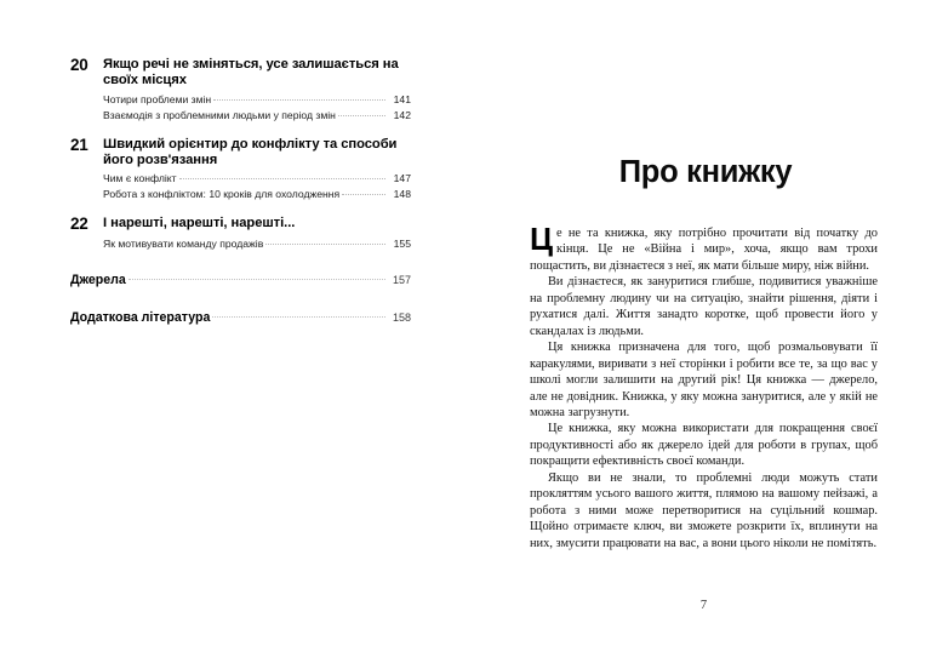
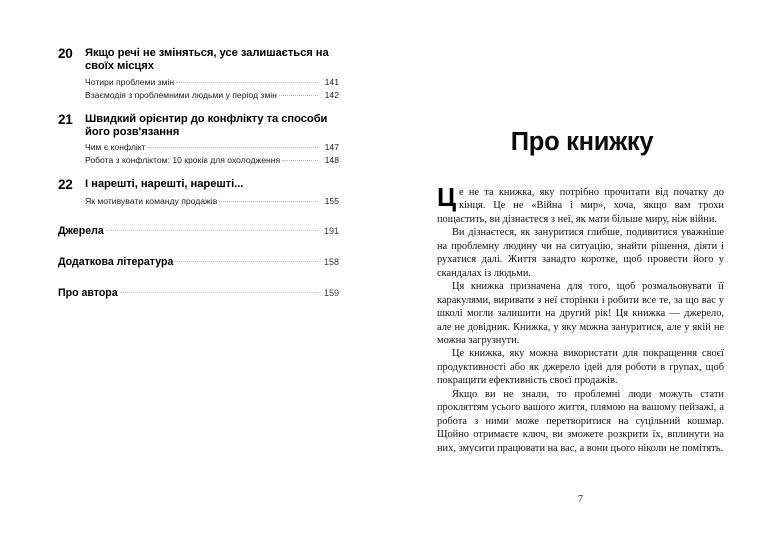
  20
  Якщо речі не зміняться, усе залишається на своїх місцях
  Чотири проблеми змін
  141
  Взаємодія з проблемними людьми у період змін
  142
  21
  Швидкий орієнтир до конфлікту та способи його розв'язання
  Чим є конфлікт
  147
  Робота з конфліктом: 10 кроків для охолодження
  148
  22
  І нарешті, нарешті, нарешті...
  Як мотивувати команду продажів
  155
  Джерела
- 157
+ 191
  Додаткова література
  158
+ Про автора
+ 159
  Про книжку
  Ц
  е не та книжка, яку потрібно прочитати від початку до кінця. Це не «Війна і мир», хоча, якщо вам трохи пощастить, ви дізнаєтеся з неї, як мати більше миру, ніж війни.
  Ви дізнаєтеся, як зануритися глибше, подивитися уважніше на проблемну людину чи на ситуацію, знайти рішення, діяти і рухатися далі. Життя занадто коротке, щоб провести його у скандалах із людьми.
  Ця книжка призначена для того, щоб розмальовувати її каракулями, виривати з неї сторінки і робити все те, за що вас у школі могли залишити на другий рік! Ця книжка — джерело, але не довідник. Книжка, у яку можна зануритися, але у якій не можна загрузнути.
- Це книжка, яку можна використати для покращення своєї продуктивності або як джерело ідей для роботи в групах, щоб покращити ефективність своєї команди.
+ Це книжка, яку можна використати для покращення своєї продуктивності або як джерело ідей для роботи в групах, щоб покращити ефективність своєї продажів.
  Якщо ви не знали, то проблемні люди можуть стати прокляттям усього вашого життя, плямою на вашому пейзажі, а робота з ними може перетворитися на суцільний кошмар. Щойно отримаєте ключ, ви зможете розкрити їх, вплинути на них, змусити працювати на вас, а вони цього ніколи не помітять.
  7
